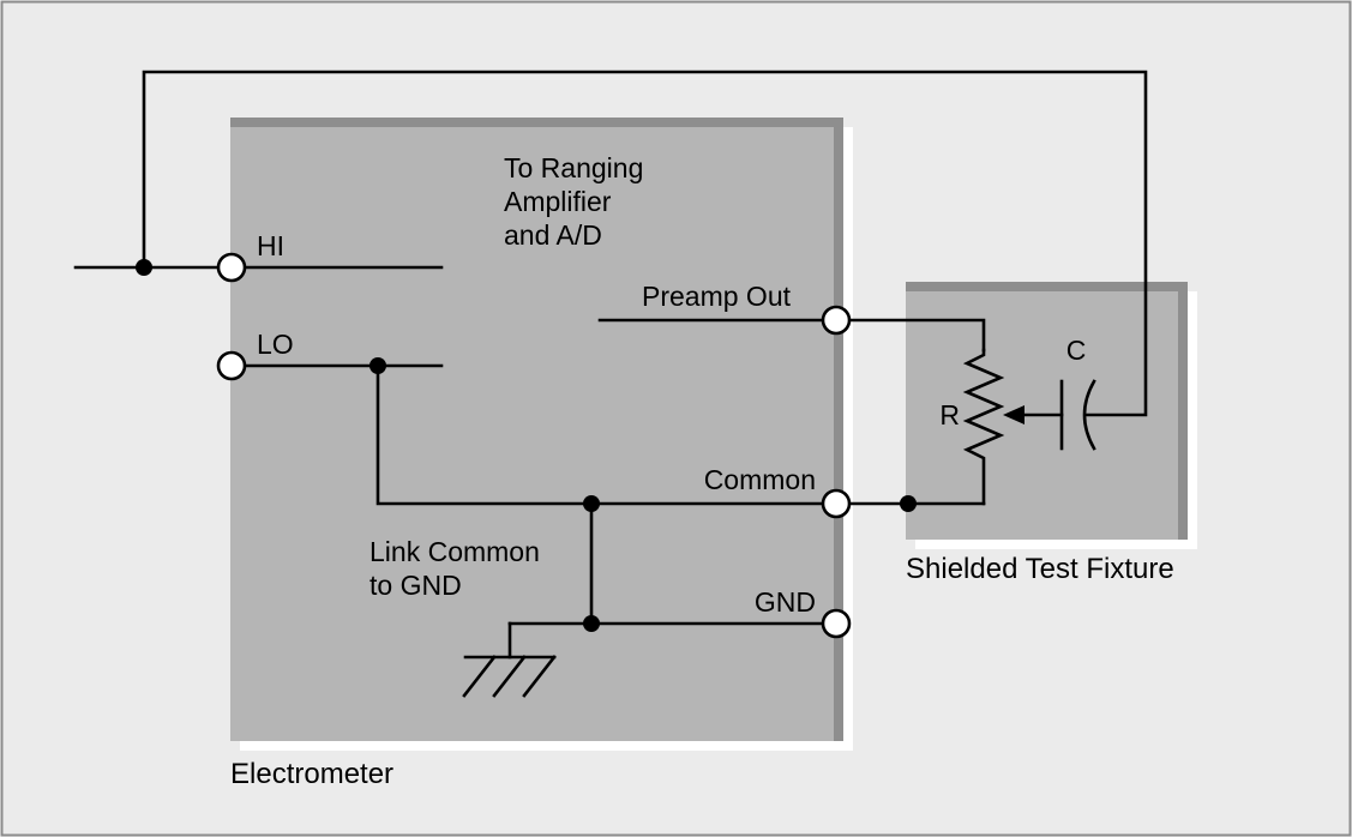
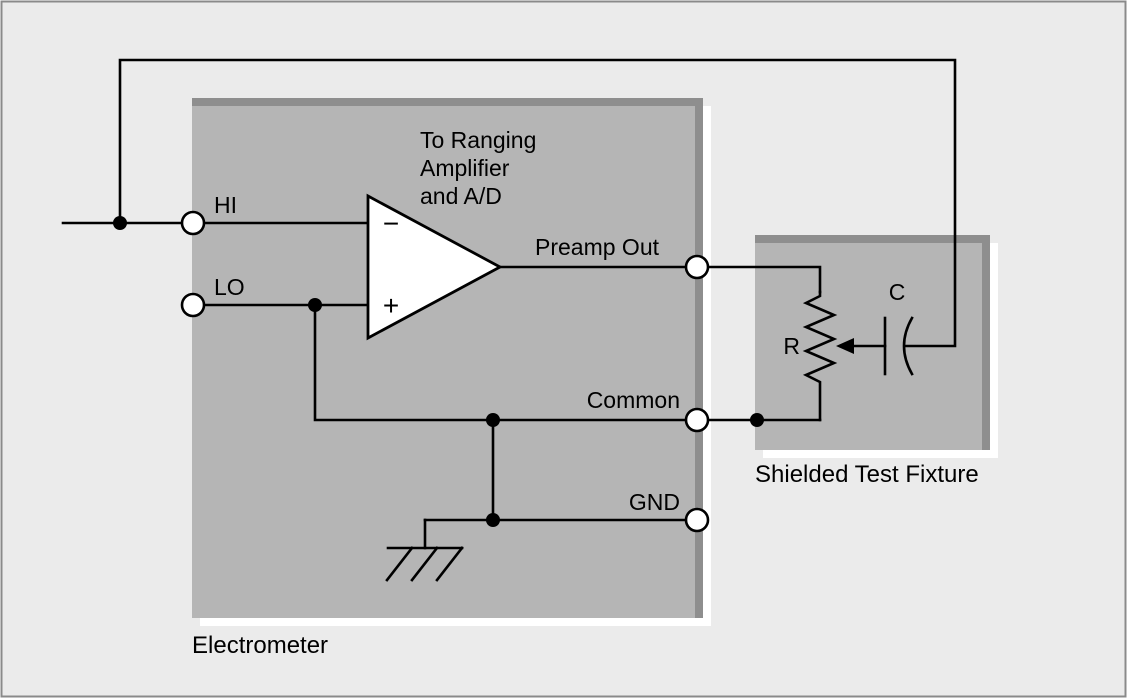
+ −
+ +
  HI
  LO
  To Ranging
  Amplifier
  and A/D
  Preamp Out
  Common
  GND
- Link Common
- to GND
  R
  C
  Electrometer
  Shielded Test Fixture
